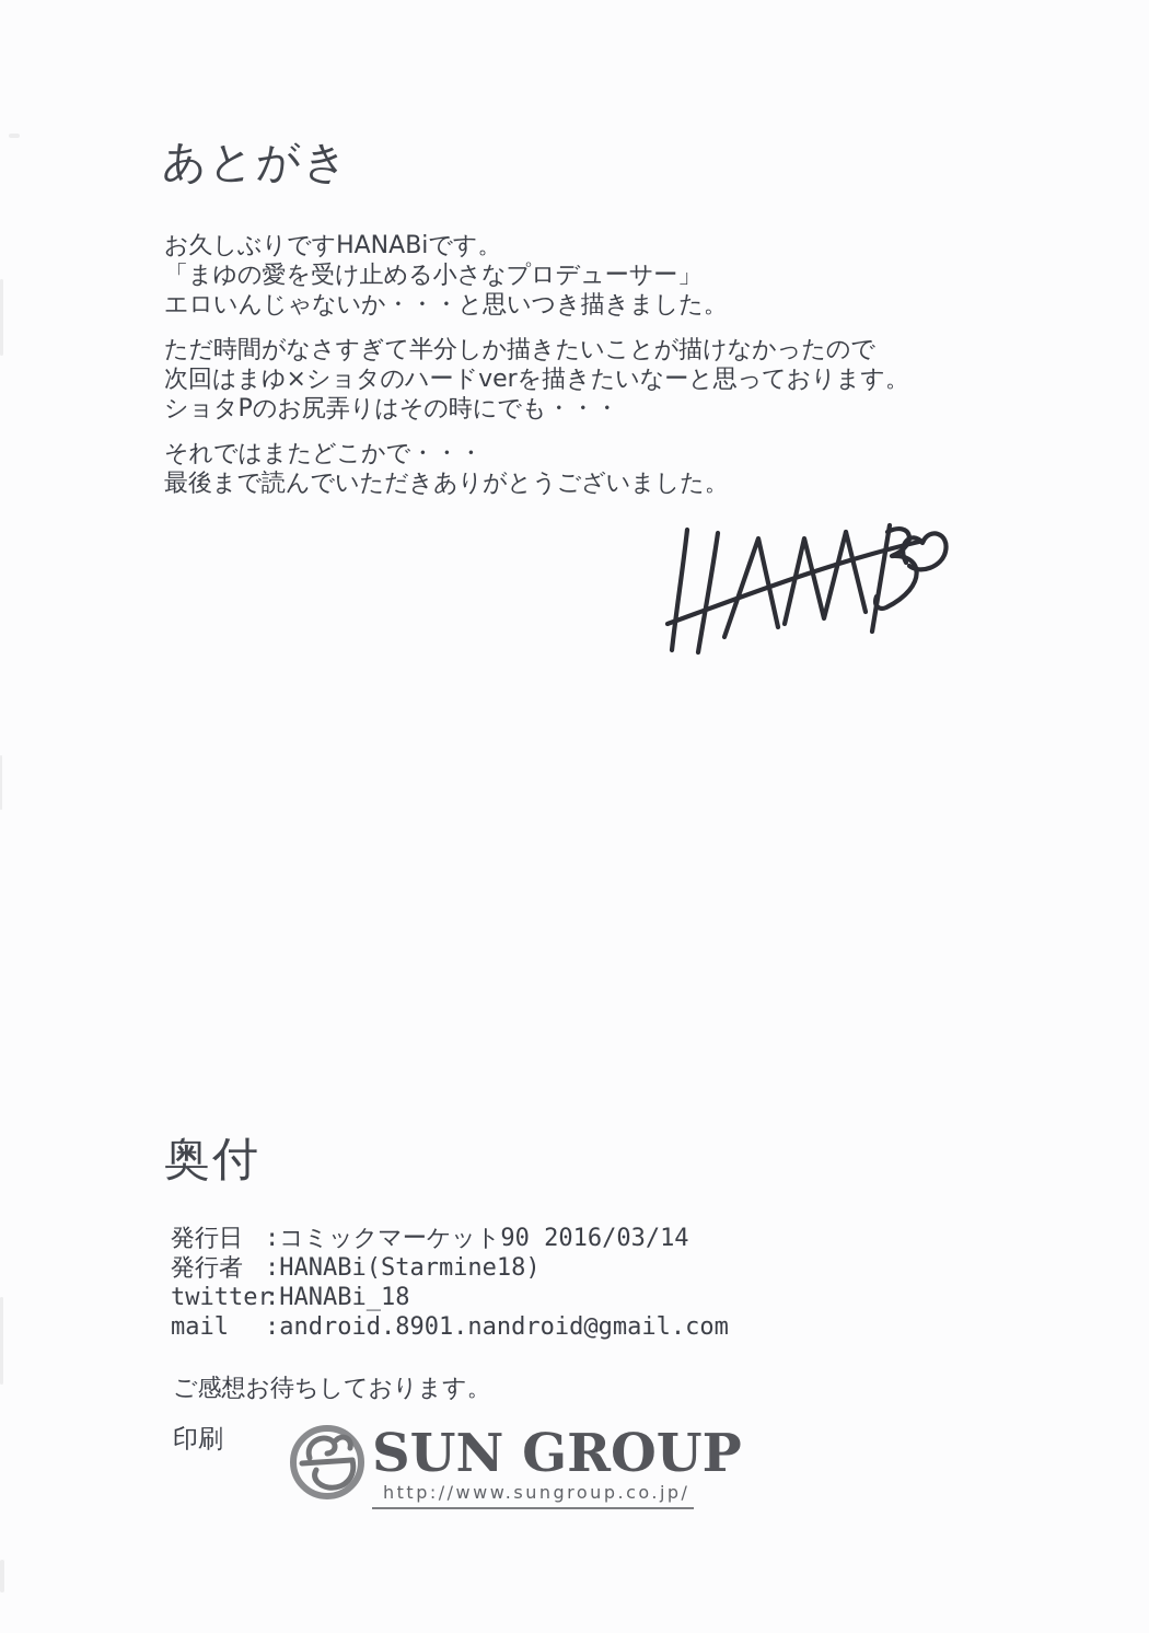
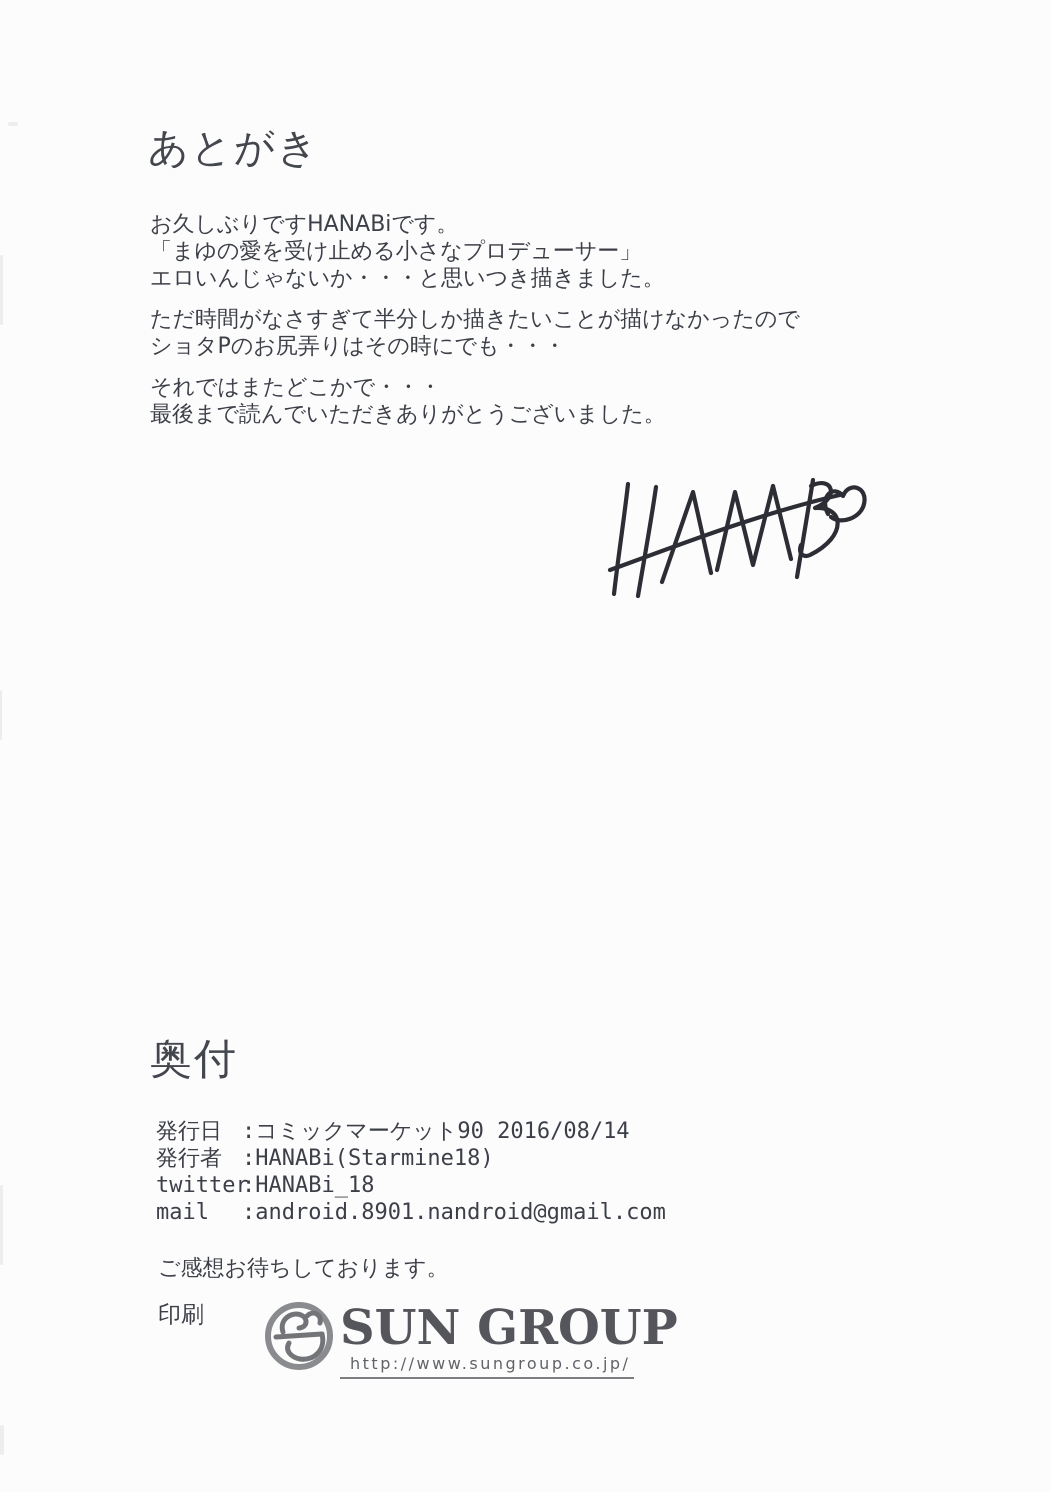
  あとがき
  お久しぶりですHANABiです。
  「まゆの愛を受け止める小さなプロデューサー」
  エロいんじゃないか・・・と思いつき描きました。
  ただ時間がなさすぎて半分しか描きたいことが描けなかったので
- 次回はまゆ×ショタのハードverを描きたいなーと思っております。
  ショタPのお尻弄りはその時にでも・・・
  それではまたどこかで・・・
  最後まで読んでいただきありがとうございました。
  奥付
- 発行日 :コミックマーケット90 2016/03/14
+ 発行日 :コミックマーケット90 2016/08/14
  発行者 :HANABi(Starmine18)
  twitte :HANABi_18
  mail :android.8901.nandroid@gmail.com
  ご感想お待ちしております。
  印刷
  SUN GROUP
  http://www.sungroup.co.jp/
